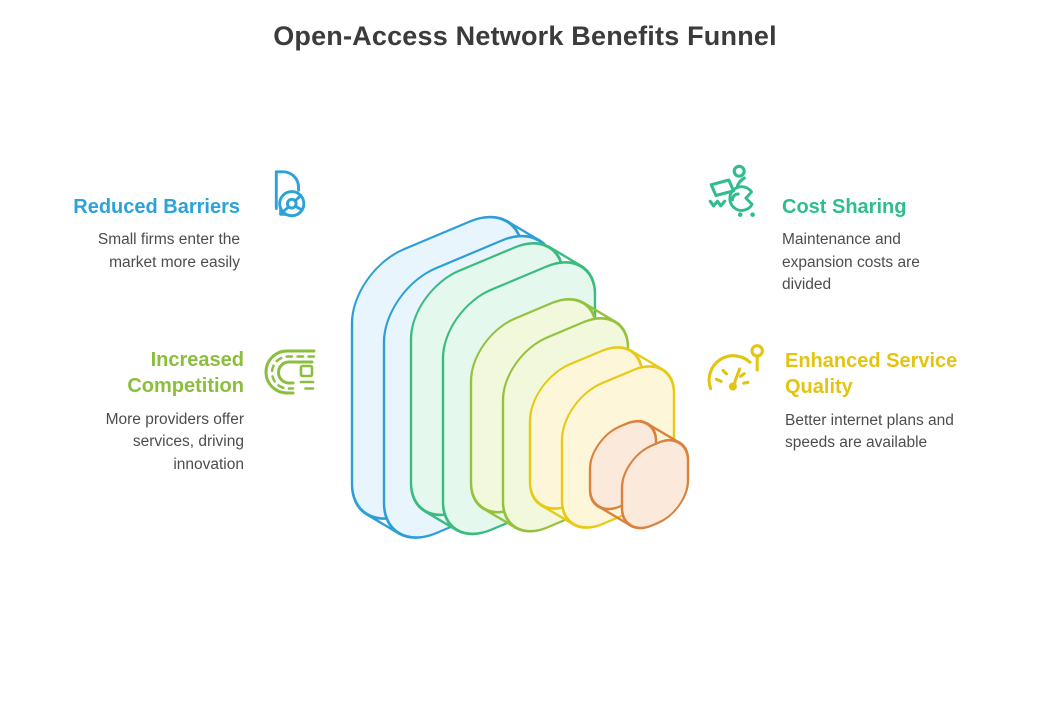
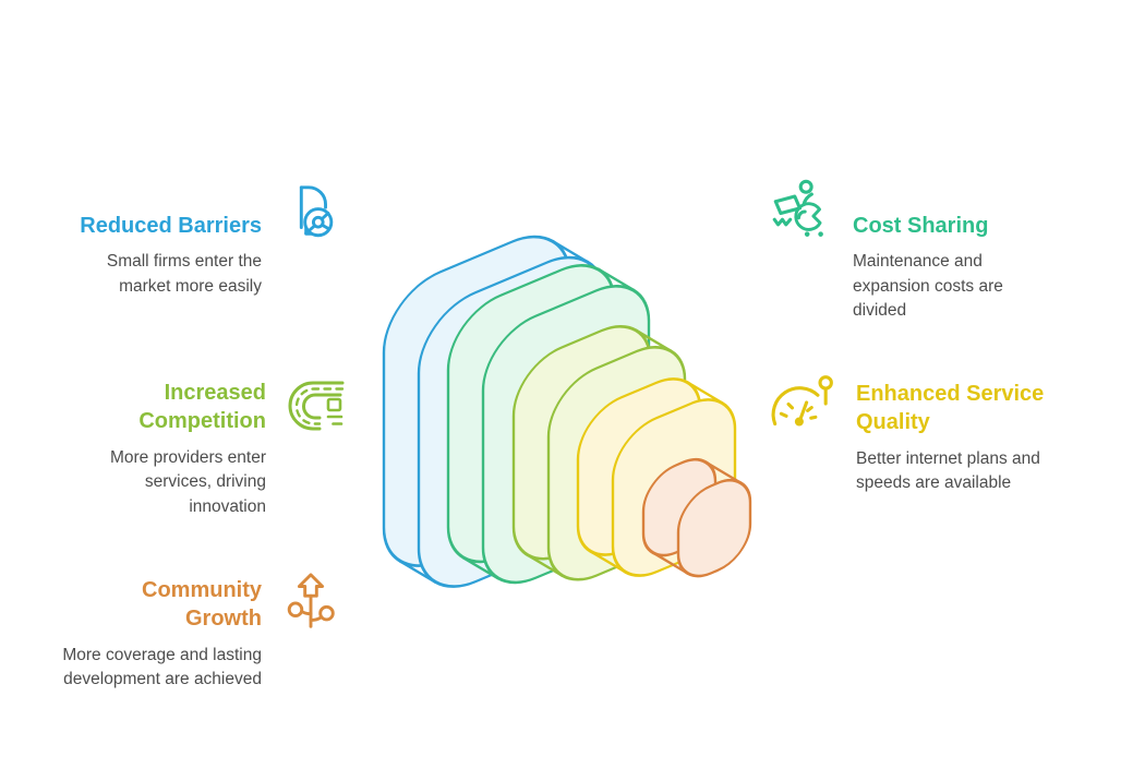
- Open-Access Network Benefits Funnel
  Reduced Barriers
  Small firms enter the market more easily
  Increased Competition
- More providers offer services, driving innovation
+ More providers enter services, driving innovation
+ Community Growth
+ More coverage and lasting development are achieved
  Cost Sharing
  Maintenance and expansion costs are divided
  Enhanced Service Quality
  Better internet plans and speeds are available
